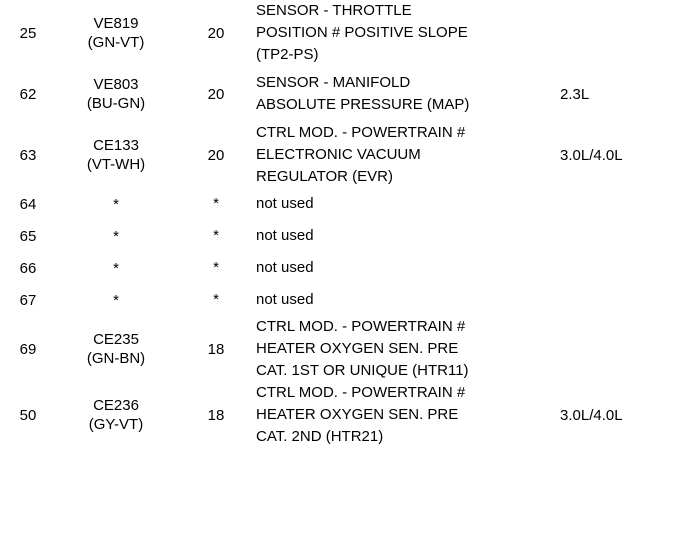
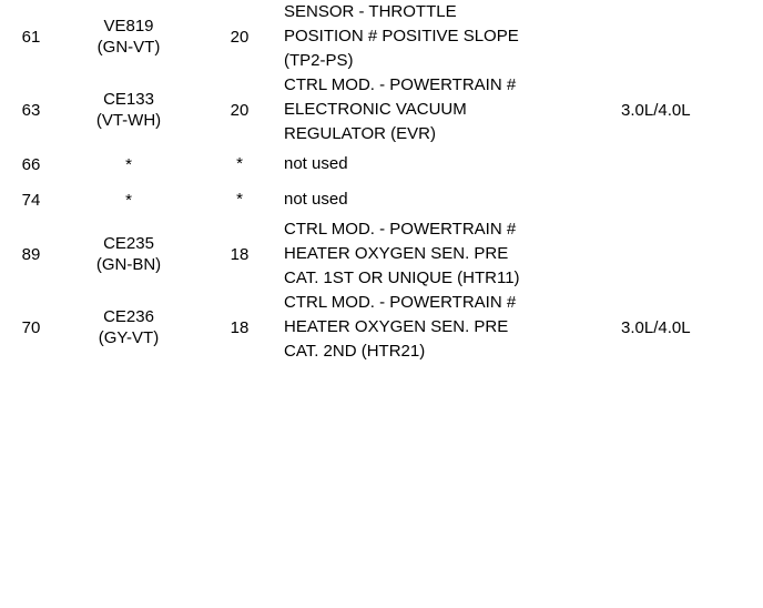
- 25	VE819 (GN-VT)	20	SENSOR - THROTTLE POSITION # POSITIVE SLOPE (TP2-PS)
+ 61	VE819 (GN-VT)	20	SENSOR - THROTTLE POSITION # POSITIVE SLOPE (TP2-PS)
- 62	VE803 (BU-GN)	20	SENSOR - MANIFOLD ABSOLUTE PRESSURE (MAP)	2.3L
  63	CE133 (VT-WH)	20	CTRL MOD. - POWERTRAIN # ELECTRONIC VACUUM REGULATOR (EVR)	3.0L/4.0L
- 64	*	*	not used
- 65	*	*	not used
  66	*	*	not used
- 67	*	*	not used
+ 74	*	*	not used
- 69	CE235 (GN-BN)	18	CTRL MOD. - POWERTRAIN # HEATER OXYGEN SEN. PRE CAT. 1ST OR UNIQUE (HTR11)
+ 89	CE235 (GN-BN)	18	CTRL MOD. - POWERTRAIN # HEATER OXYGEN SEN. PRE CAT. 1ST OR UNIQUE (HTR11)
- 50	CE236 (GY-VT)	18	CTRL MOD. - POWERTRAIN # HEATER OXYGEN SEN. PRE CAT. 2ND (HTR21)	3.0L/4.0L
+ 70	CE236 (GY-VT)	18	CTRL MOD. - POWERTRAIN # HEATER OXYGEN SEN. PRE CAT. 2ND (HTR21)	3.0L/4.0L
